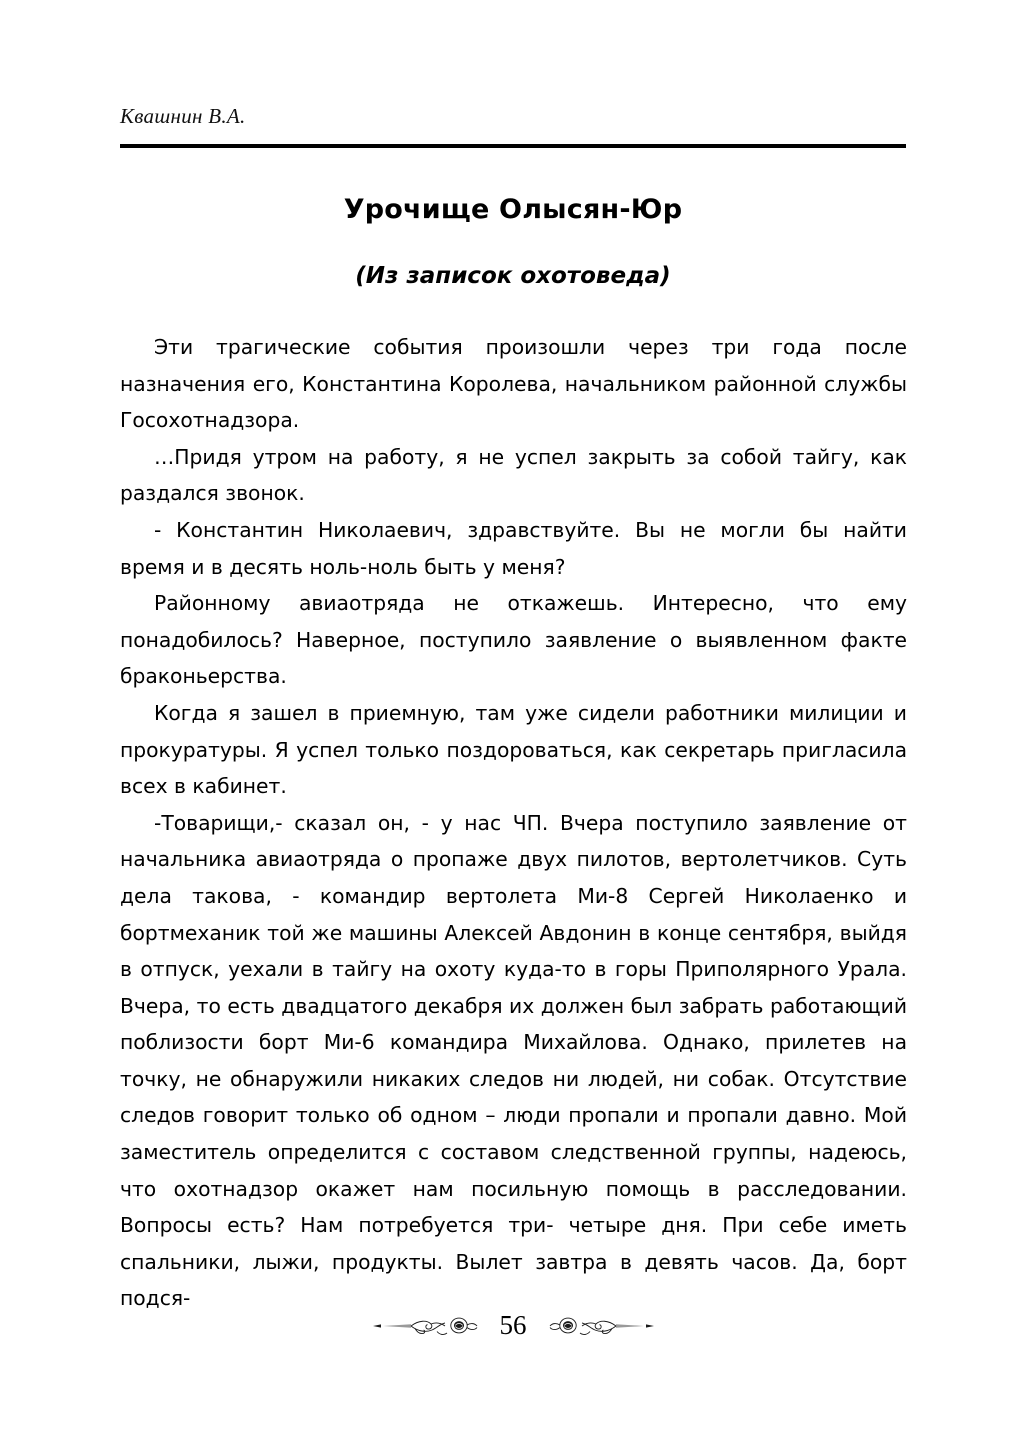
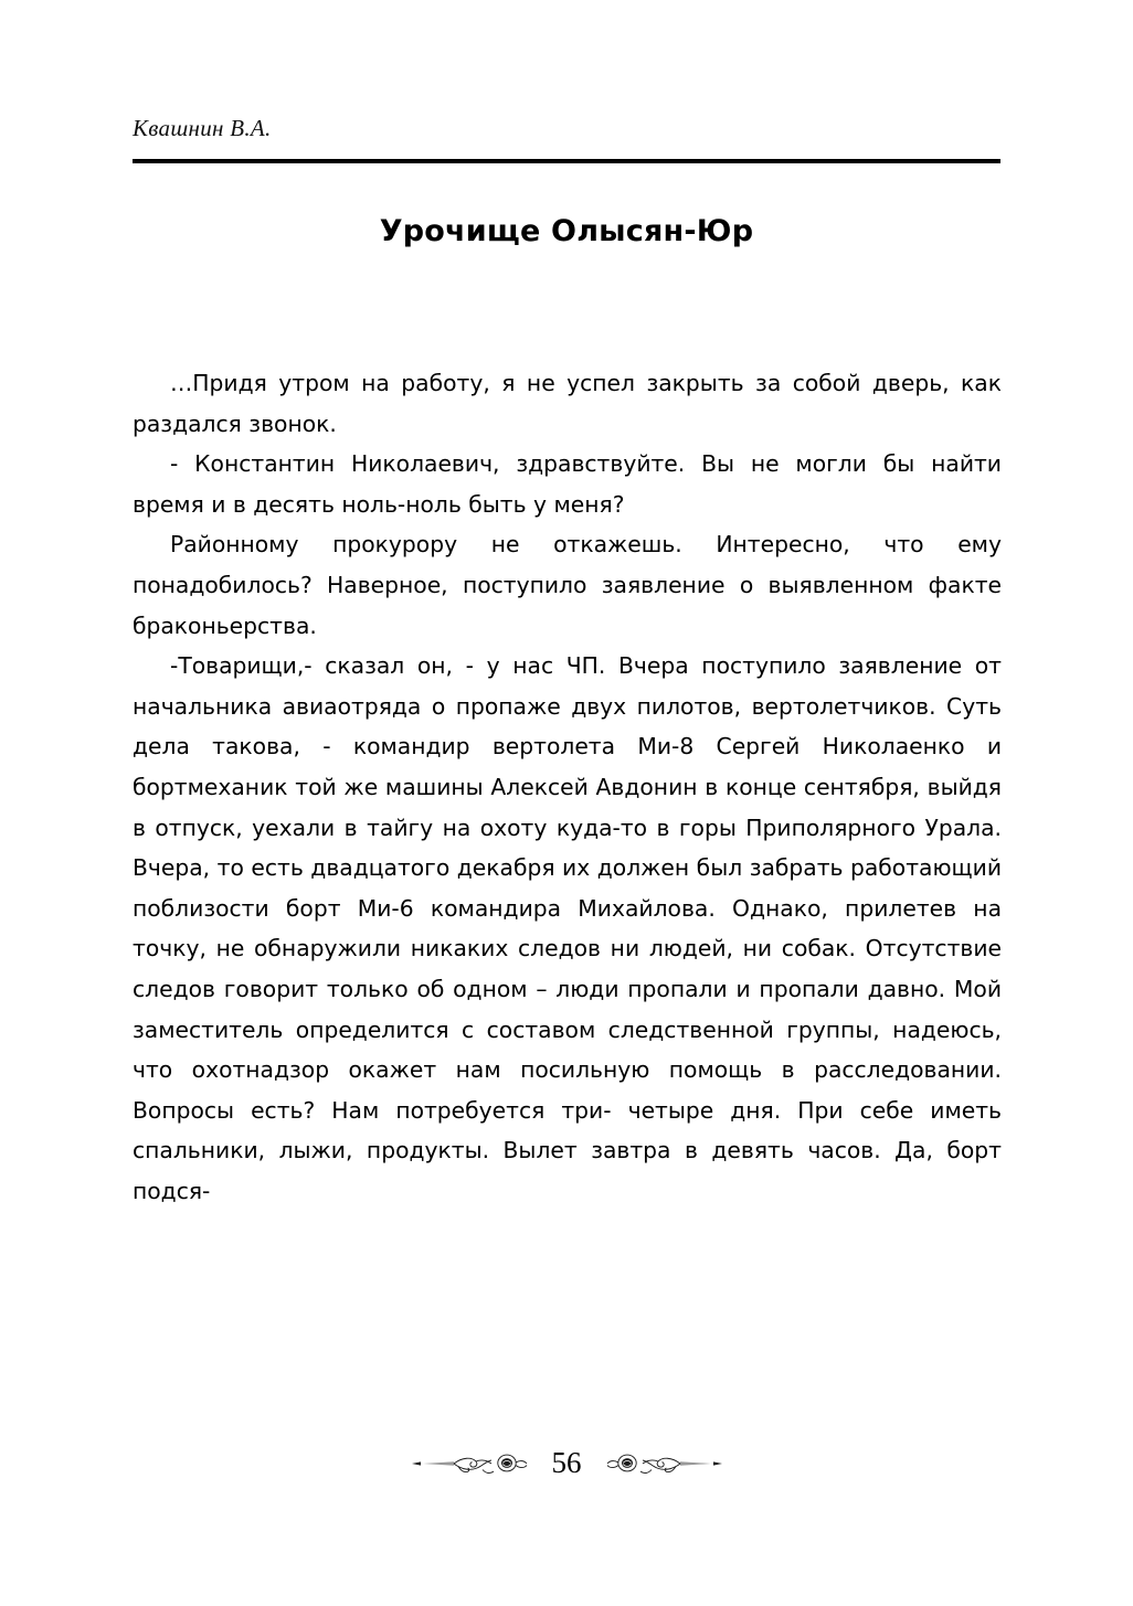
  Квашнин В.А.
  Урочище Олысян-Юр
- (Из записок охотоведа)
- Эти трагические события произошли через три года после назначения его, Константина Королева, начальником районной службы Госохотнадзора.
- …Придя утром на работу, я не успел закрыть за собой тайгу, как раздался звонок.
+ …Придя утром на работу, я не успел закрыть за собой дверь, как раздался звонок.
  - Константин Николаевич, здравствуйте. Вы не могли бы найти время и в десять ноль-ноль быть у меня?
- Районному авиаотряда не откажешь. Интересно, что ему понадобилось? Наверное, поступило заявление о выявленном факте браконьерства.
+ Районному прокурору не откажешь. Интересно, что ему понадобилось? Наверное, поступило заявление о выявленном факте браконьерства.
- Когда я зашел в приемную, там уже сидели работники милиции и прокуратуры. Я успел только поздороваться, как секретарь пригласила всех в кабинет.
  -Товарищи,- сказал он, - у нас ЧП. Вчера поступило заявление от начальника авиаотряда о пропаже двух пилотов, вертолетчиков. Суть дела такова, - командир вертолета Ми-8 Сергей Николаенко и бортмеханик той же машины Алексей Авдонин в конце сентября, выйдя в отпуск, уехали в тайгу на охоту куда-то в горы Приполярного Урала. Вчера, то есть двадцатого декабря их должен был забрать работающий поблизости борт Ми-6 командира Михайлова. Однако, прилетев на точку, не обнаружили никаких следов ни людей, ни собак. Отсутствие следов говорит только об одном – люди пропали и пропали давно. Мой заместитель определится с составом следственной группы, надеюсь, что охотнадзор окажет нам посильную помощь в расследовании. Вопросы есть? Нам потребуется три- четыре дня. При себе иметь спальники, лыжи, продукты. Вылет завтра в девять часов. Да, борт подся-
  56
